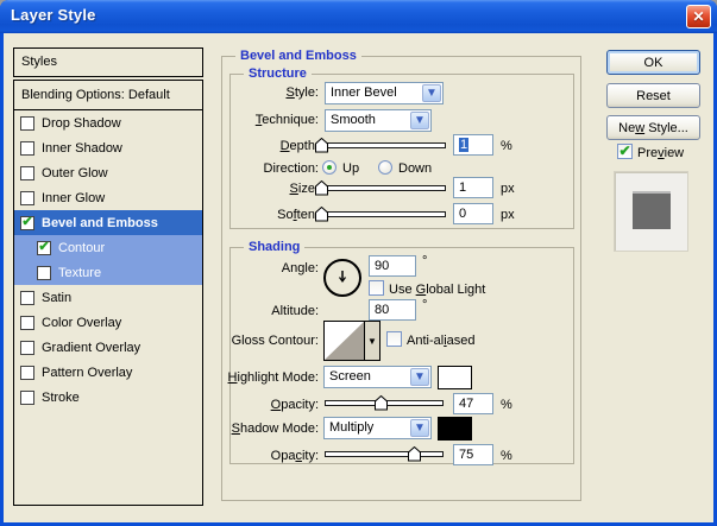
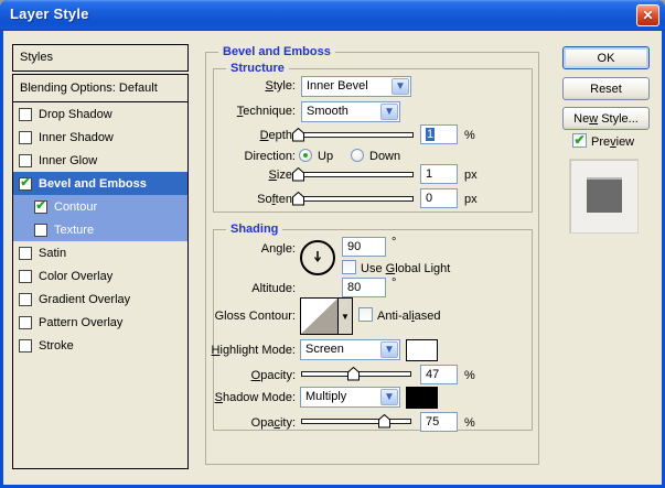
  Layer Style
  ✕
  Styles
  Blending Options: Default
  Drop Shadow
  Inner Shadow
- Outer Glow
  Inner Glow
  ✔
  Bevel and Emboss
  ✔
  Contour
  Texture
  Satin
  Color Overlay
  Gradient Overlay
  Pattern Overlay
  Stroke
  Bevel and Emboss
  Structure
  Style:
  Inner Bevel
  ▼
  Technique:
  Smooth
  ▼
  Depth
  1
  %
  Direction:
  Up
  Down
  Size
  1
  px
  Soften
  0
  px
  Shading
  Angle:
  90
  °
  Use Global Light
  Altitude:
  80
  °
  Gloss Contour:
  ▼
  Anti-aliased
  Highlight Mode:
  Screen
  ▼
  Opacity:
  47
  %
  Shadow Mode:
  Multiply
  ▼
  Opacity:
  75
  %
  OK
  Reset
  New Style...
  ✔
  Preview
